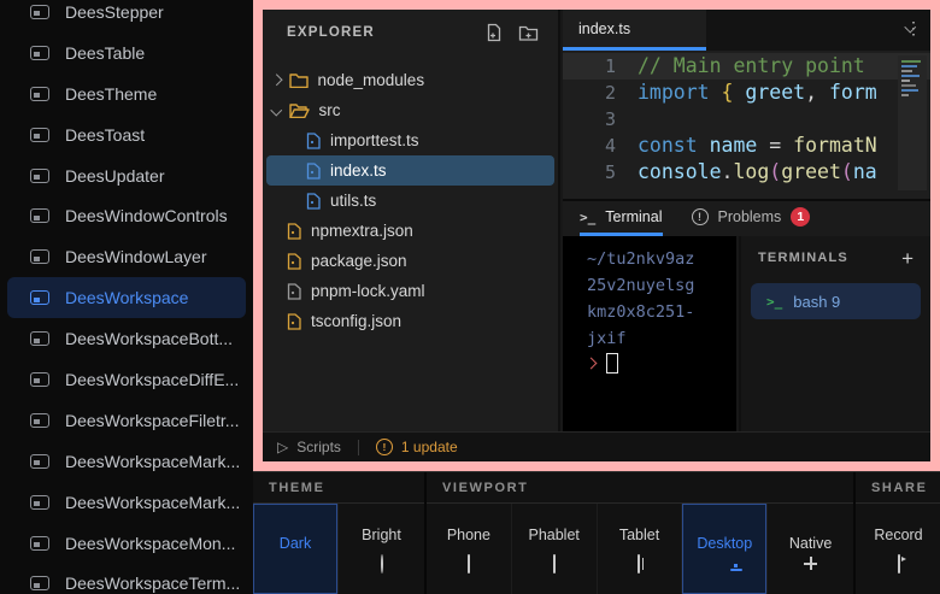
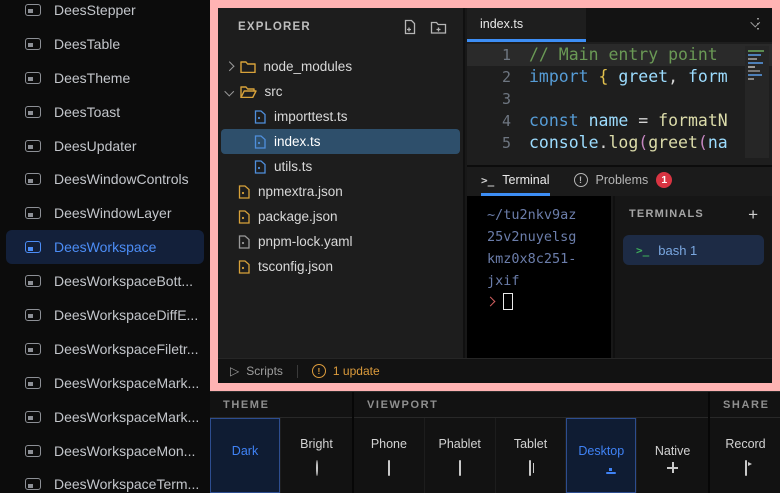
  DeesStepper
  DeesTable
  DeesTheme
  DeesToast
  DeesUpdater
  DeesWindowControls
  DeesWindowLayer
  DeesWorkspace
  DeesWorkspaceBott...
  DeesWorkspaceDiffE...
  DeesWorkspaceFiletr...
  DeesWorkspaceMark...
  DeesWorkspaceMark...
  DeesWorkspaceMon...
  DeesWorkspaceTerm...
  EXPLORER
  node_modules
  src
  importtest.ts
  index.ts
  utils.ts
  npmextra.json
  package.json
  pnpm-lock.yaml
  tsconfig.json
  index.ts
  ⋮
  1
  // Main entry point
  2
  import { greet, form
  3
  4
  const name = formatN
  5
  console.log(greet(na
  >_
  Terminal
  !
  Problems
  1
  ~/tu2nkv9az
  25v2nuyelsg
  kmz0x8c251-
  jxif
  TERMINALS
  +
  >_
- bash 9
+ bash 1
  ▷
  Scripts
  !
  1 update
  THEME
  Dark
  Bright
  VIEWPORT
  Phone
  Phablet
  Tablet
  Desktop
  Native
  SHARE
  Record
